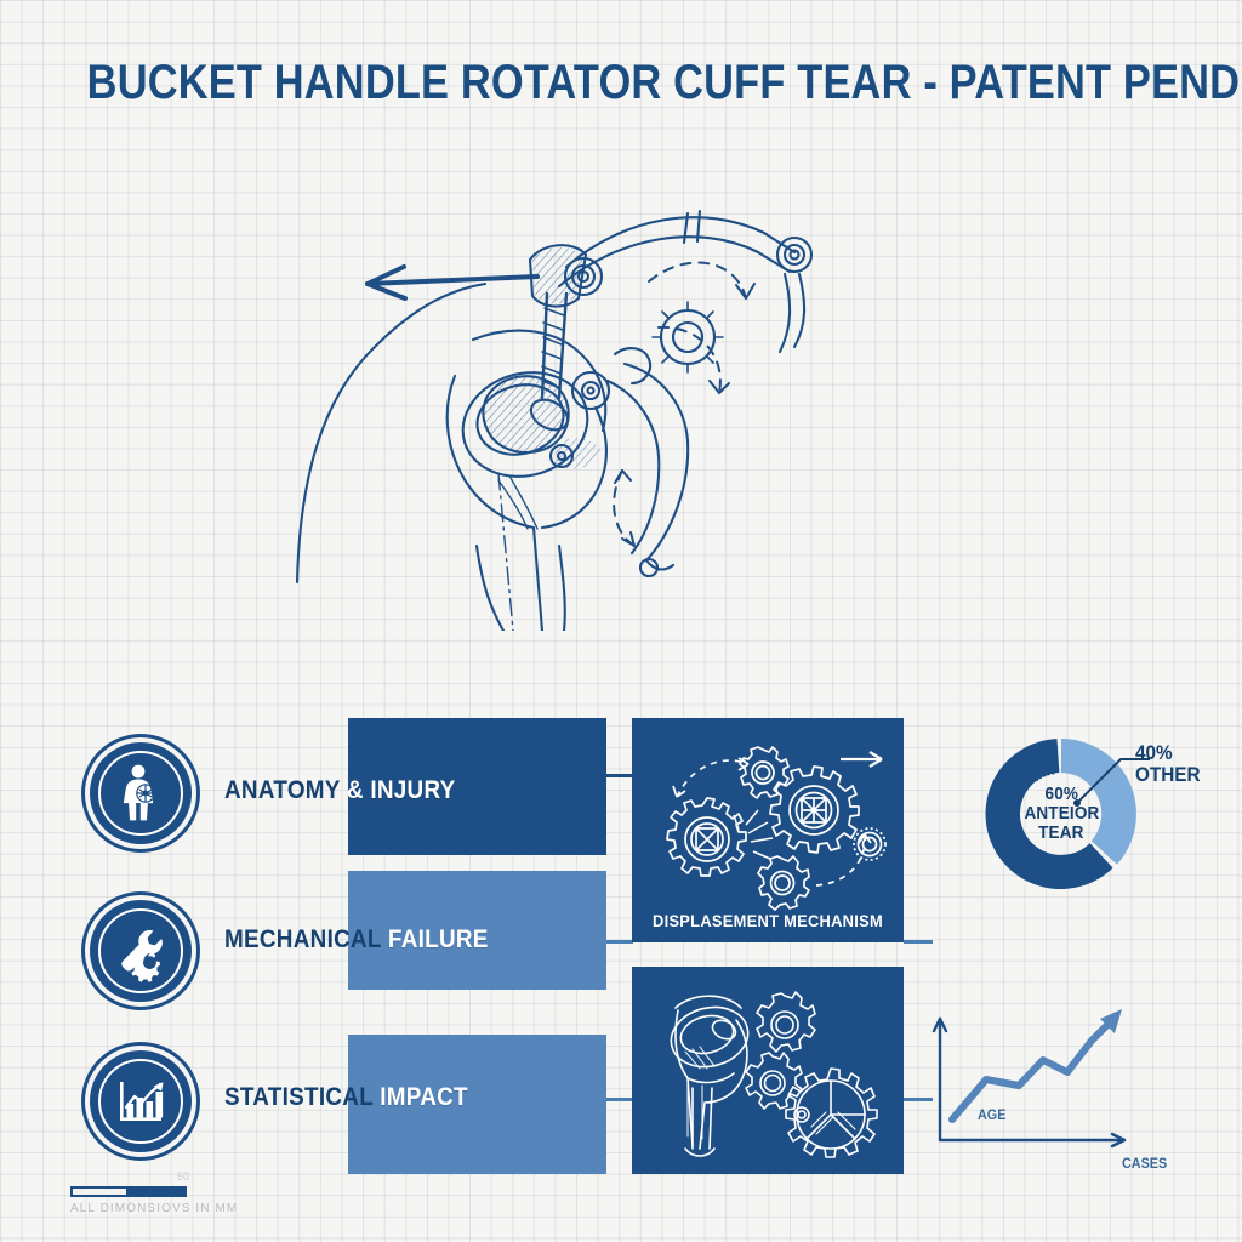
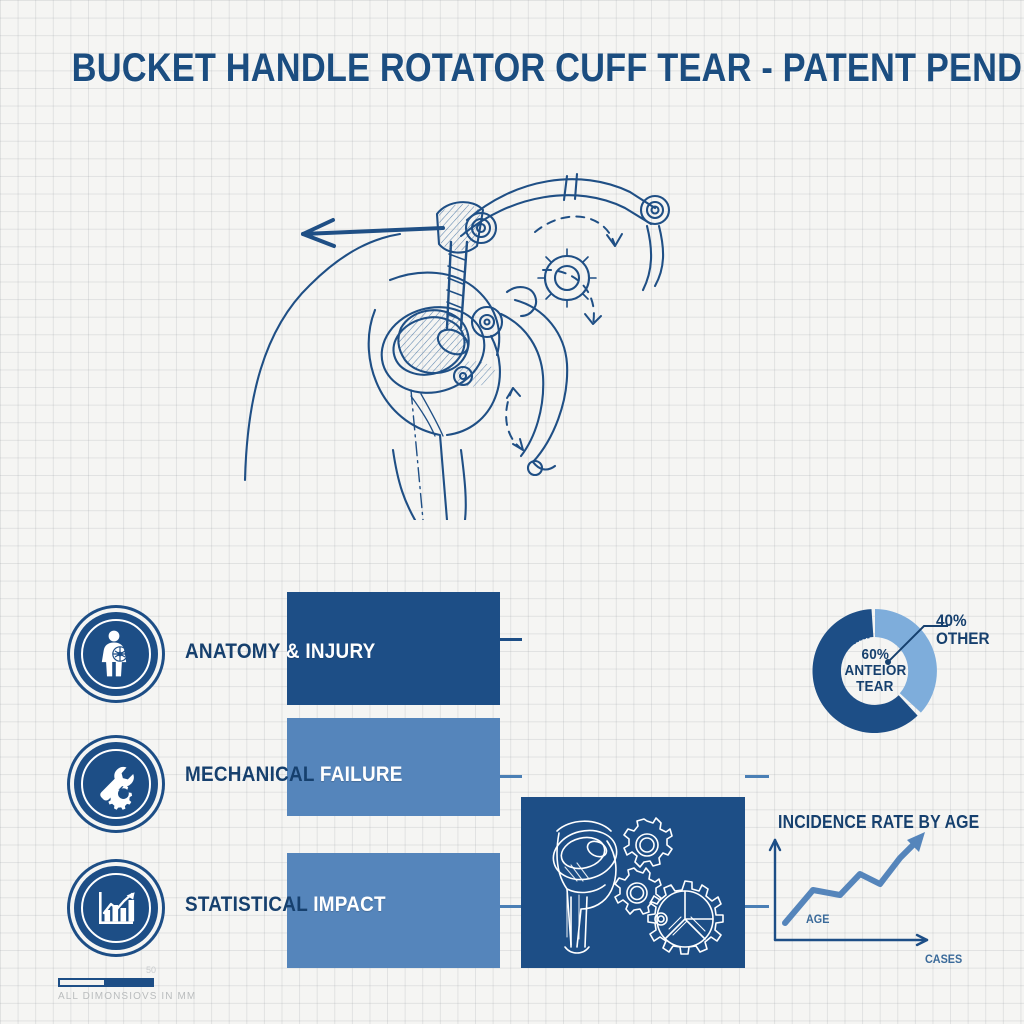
  BUCKET HANDLE ROTATOR CUFF TEAR - PATENT PEND
  ANATOMY & INJURY
  MECHANICAL FAILURE
  STATISTICAL IMPACT
- DISPLASEMENT MECHANISM
  60%
  ANTEIOR
  TEAR
  40%
  OTHER
+ INCIDENCE RATE BY AGE
  AGE
  CASES
  50
  ALL DIMONSIOVS IN MM
